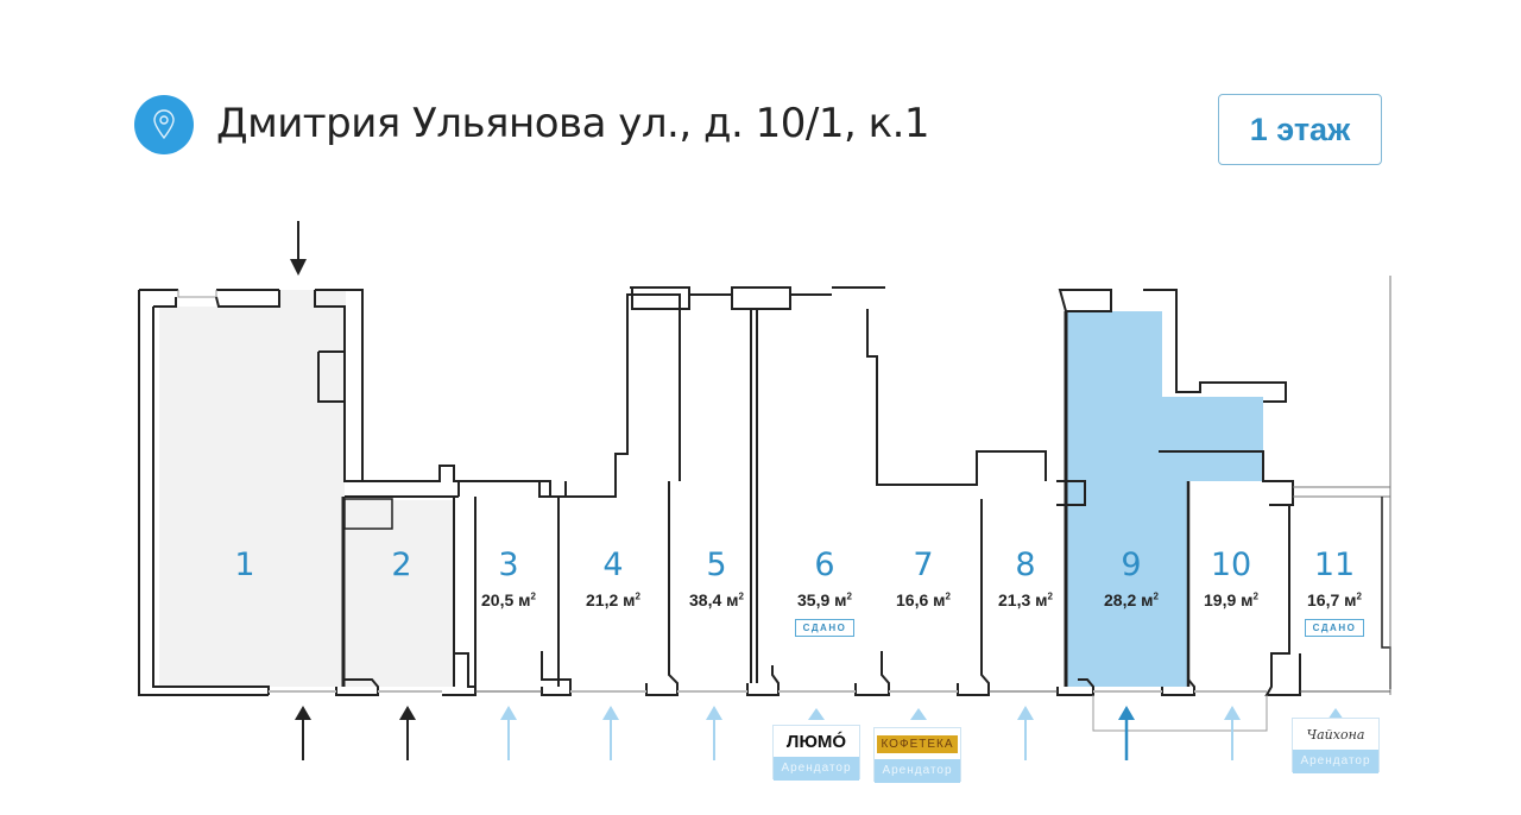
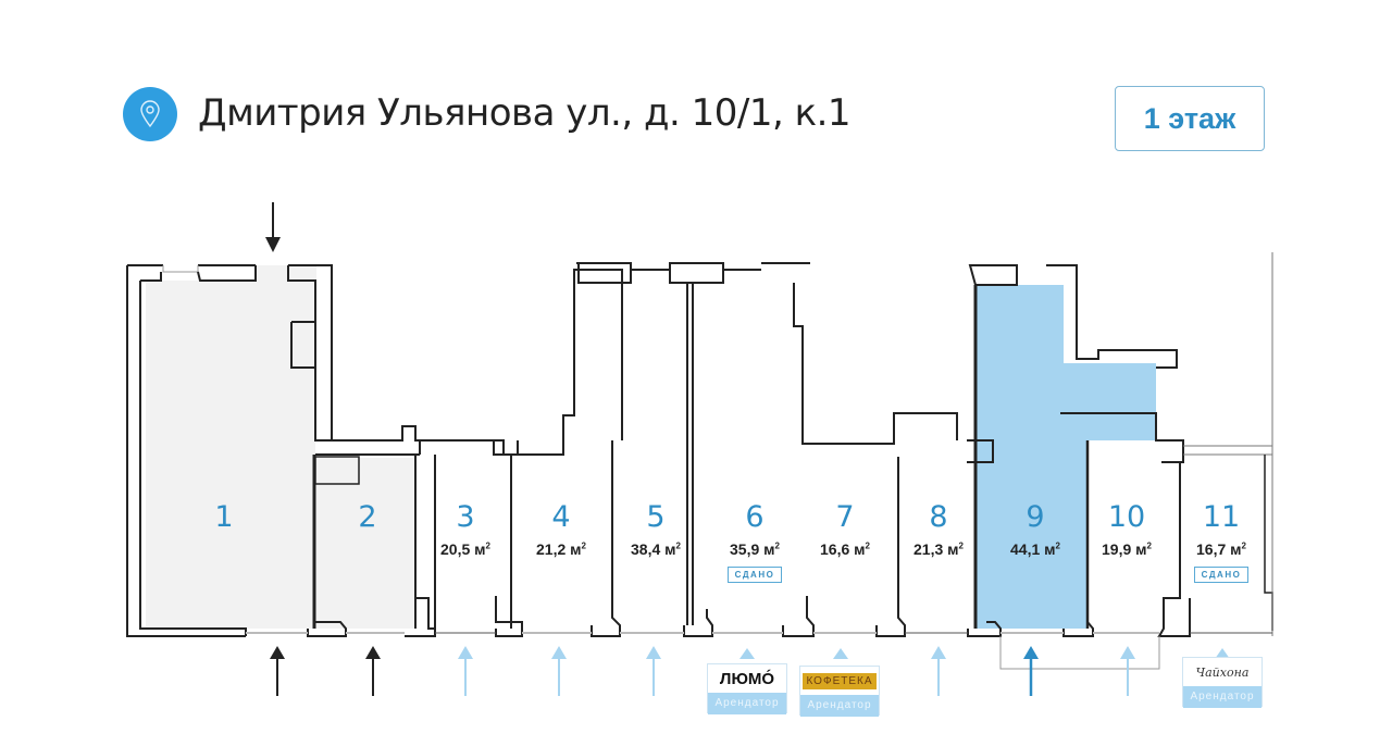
  Дмитрия Ульянова ул., д. 10/1, к.1
  1 этаж
  1
  2
  3
  20,5 м2
  4
  21,2 м2
  5
  38,4 м2
  6
  35,9 м2
  СДАНО
  7
  16,6 м2
  8
  21,3 м2
  9
- 28,2 м2
+ 44,1 м2
  10
  19,9 м2
  11
  16,7 м2
  СДАНО
  ЛЮМÓ
  Арендатор
  КОФЕТЕКА
  Арендатор
  Чайхона
  Арендатор
